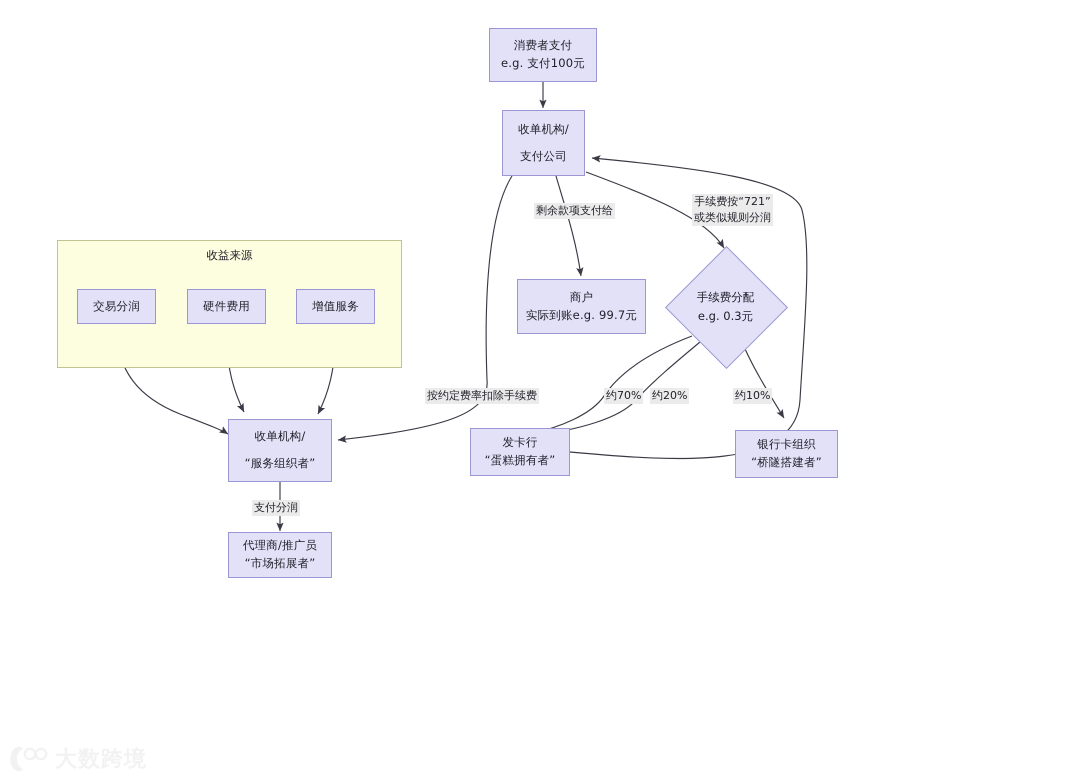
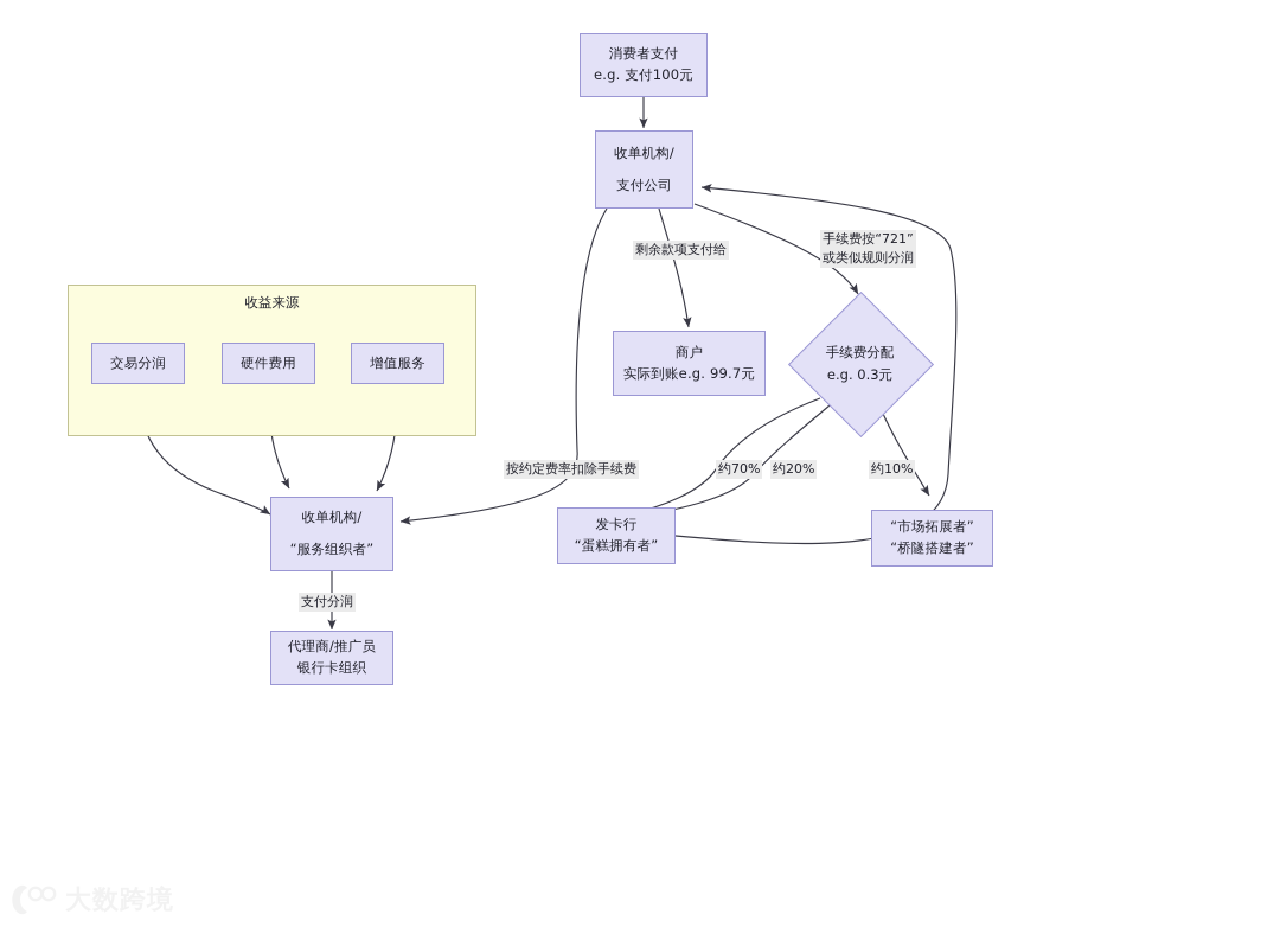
  收益来源
  消费者支付
  e.g. 支付100元
  收单机构/
  支付公司
  商户
  实际到账e.g. 99.7元
  手续费分配
  e.g. 0.3元
  发卡行
  “蛋糕拥有者”
- 银行卡组织
+ “市场拓展者”
  “桥隧搭建者”
  收单机构/
  “服务组织者”
  代理商/推广员
- “市场拓展者”
+ 银行卡组织
  交易分润
  硬件费用
  增值服务
  剩余款项支付给
  手续费按“721”
  或类似规则分润
  按约定费率扣除手续费
  约70%
  约20%
  约10%
  支付分润
